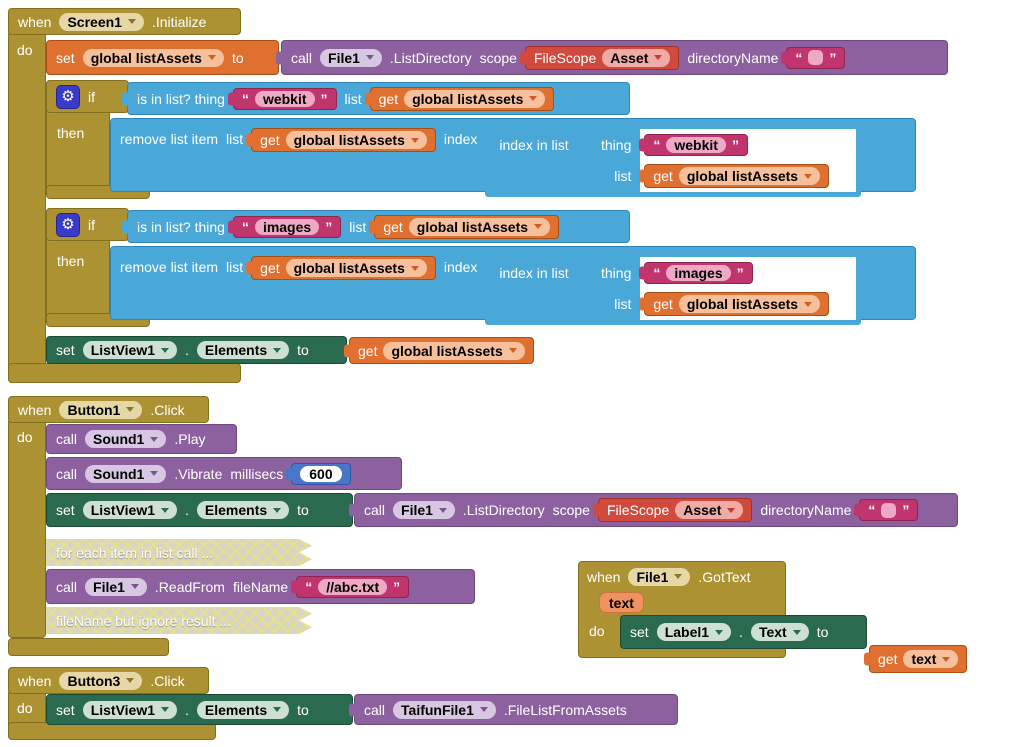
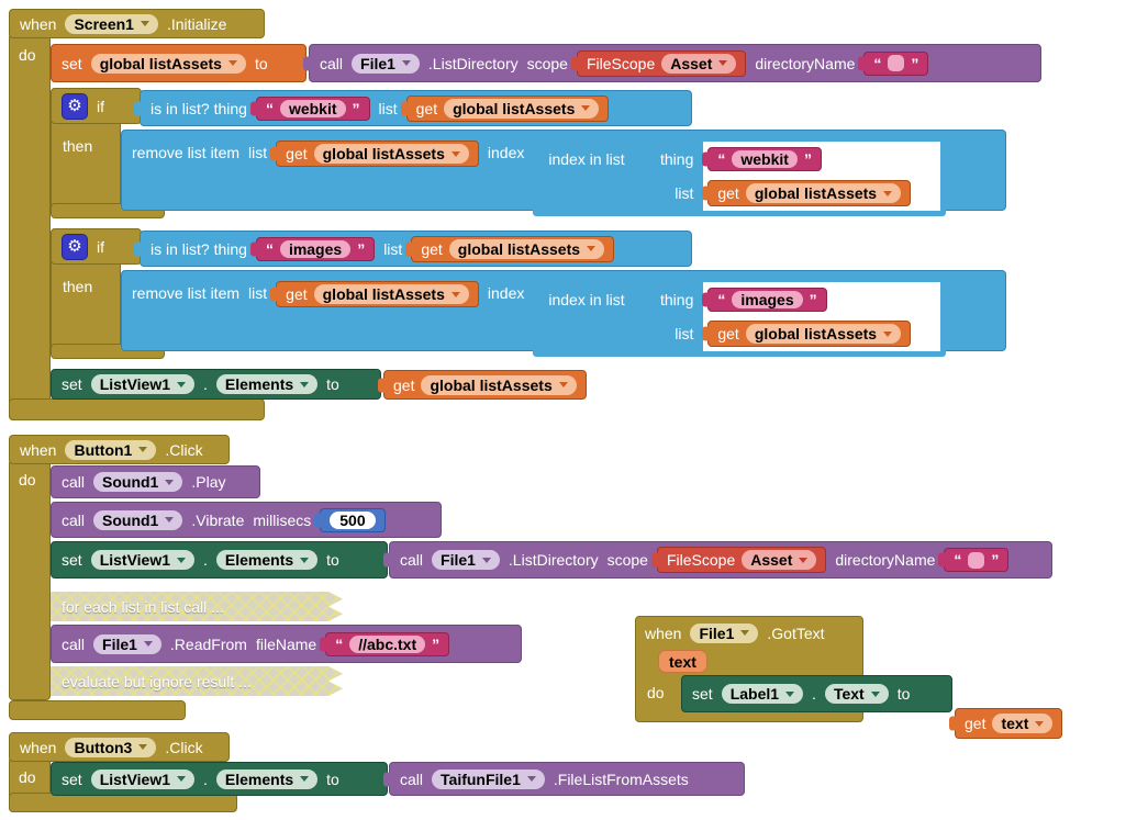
  when
  Screen1
  .Initialize
  do
  set
  global listAssets
  to
  call
  File1
  .ListDirectory
  scope
  FileScope
  Asset
  directoryName
  “
  ”
  ⚙
  if
  is in list? thing
  “
  webkit
  ”
  list
  get
  global listAssets
  then
  remove list item
  list
  get
  global listAssets
  index
  index in list
  thing
  “
  webkit
  ”
  list
  get
  global listAssets
  ⚙
  if
  is in list? thing
  “
  images
  ”
  list
  get
  global listAssets
  then
  remove list item
  list
  get
  global listAssets
  index
  index in list
  thing
  “
  images
  ”
  list
  get
  global listAssets
  set
  ListView1
  .
  Elements
  to
  get
  global listAssets
  when
  Button1
  .Click
  do
  call
  Sound1
  .Play
  call
  Sound1
  .Vibrate
  millisecs
- 600
+ 500
  set
  ListView1
  .
  Elements
  to
  call
  File1
  .ListDirectory
  scope
  FileScope
  Asset
  directoryName
  “
  ”
- for each item in list call ...
+ for each list in list call ...
  call
  File1
  .ReadFrom
  fileName
  “
  //abc.txt
  ”
- fileName but ignore result ...
+ evaluate but ignore result ...
  when
  File1
  .GotText
  text
  do
  set
  Label1
  .
  Text
  to
  get
  text
  when
  Button3
  .Click
  do
  set
  ListView1
  .
  Elements
  to
  call
  TaifunFile1
  .FileListFromAssets
